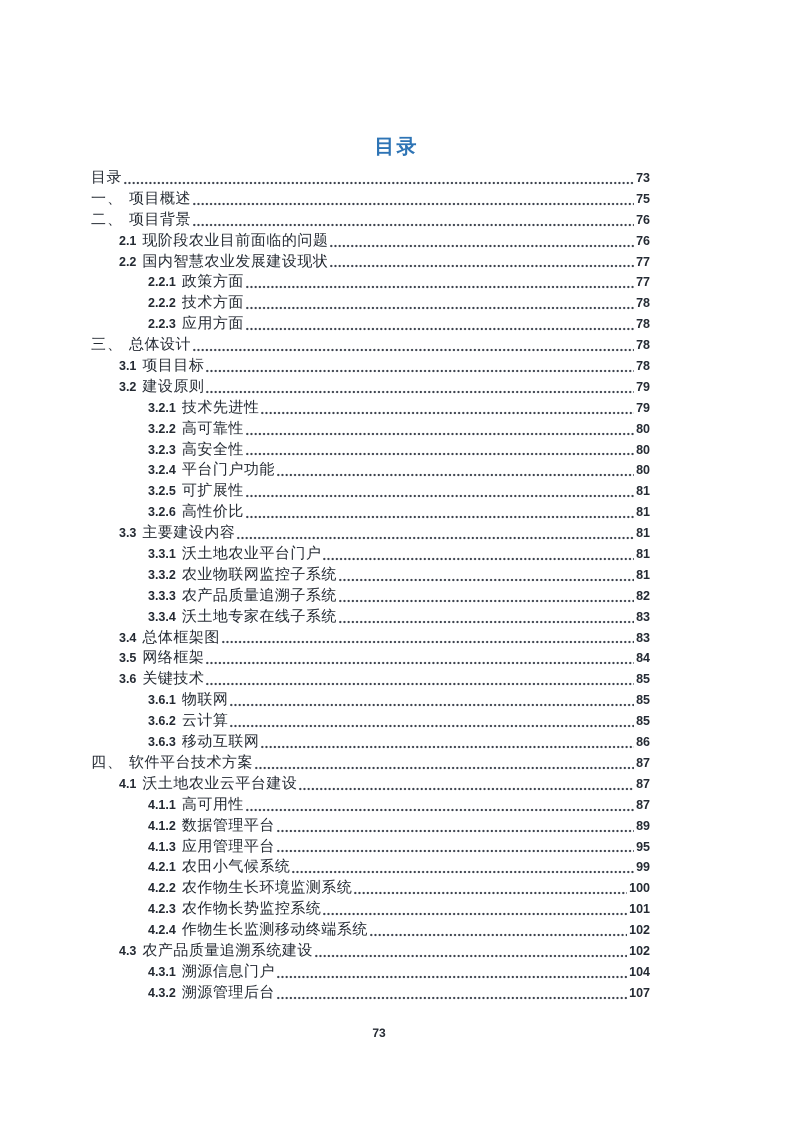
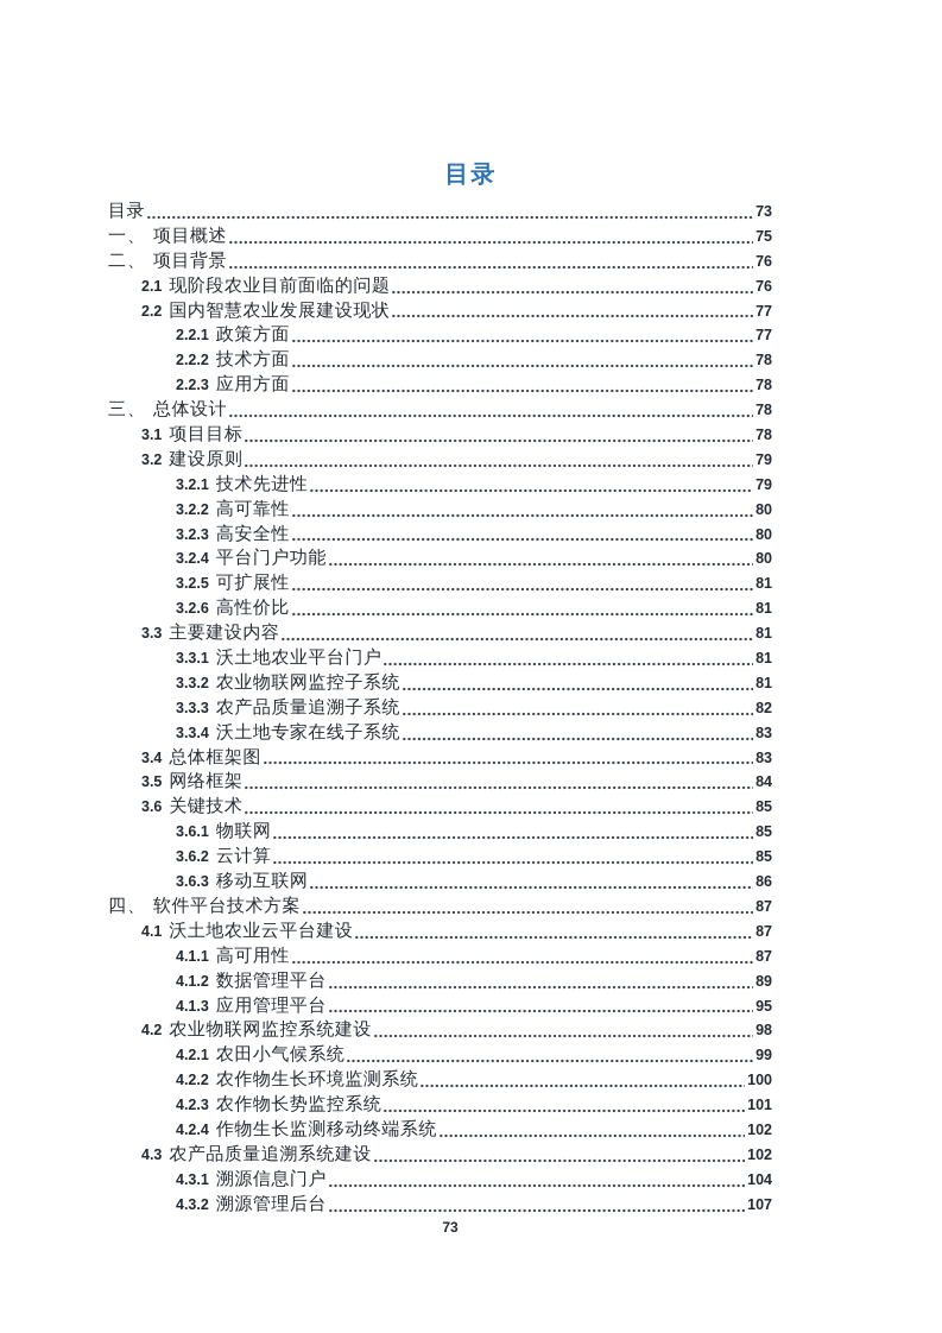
  目录
  目录
  73
  一、
  项目概述
  75
  二、
  项目背景
  76
  2.1
  现阶段农业目前面临的问题
  76
  2.2
  国内智慧农业发展建设现状
  77
  2.2.1
  政策方面
  77
  2.2.2
  技术方面
  78
  2.2.3
  应用方面
  78
  三、
  总体设计
  78
  3.1
  项目目标
  78
  3.2
  建设原则
  79
  3.2.1
  技术先进性
  79
  3.2.2
  高可靠性
  80
  3.2.3
  高安全性
  80
  3.2.4
  平台门户功能
  80
  3.2.5
  可扩展性
  81
  3.2.6
  高性价比
  81
  3.3
  主要建设内容
  81
  3.3.1
  沃土地农业平台门户
  81
  3.3.2
  农业物联网监控子系统
  81
  3.3.3
  农产品质量追溯子系统
  82
  3.3.4
  沃土地专家在线子系统
  83
  3.4
  总体框架图
  83
  3.5
  网络框架
  84
  3.6
  关键技术
  85
  3.6.1
  物联网
  85
  3.6.2
  云计算
  85
  3.6.3
  移动互联网
  86
  四、
  软件平台技术方案
  87
  4.1
  沃土地农业云平台建设
  87
  4.1.1
  高可用性
  87
  4.1.2
  数据管理平台
  89
  4.1.3
  应用管理平台
  95
+ 4.2
+ 农业物联网监控系统建设
+ 98
  4.2.1
  农田小气候系统
  99
  4.2.2
  农作物生长环境监测系统
  100
  4.2.3
  农作物长势监控系统
  101
  4.2.4
  作物生长监测移动终端系统
  102
  4.3
  农产品质量追溯系统建设
  102
  4.3.1
  溯源信息门户
  104
  4.3.2
  溯源管理后台
  107
  73
